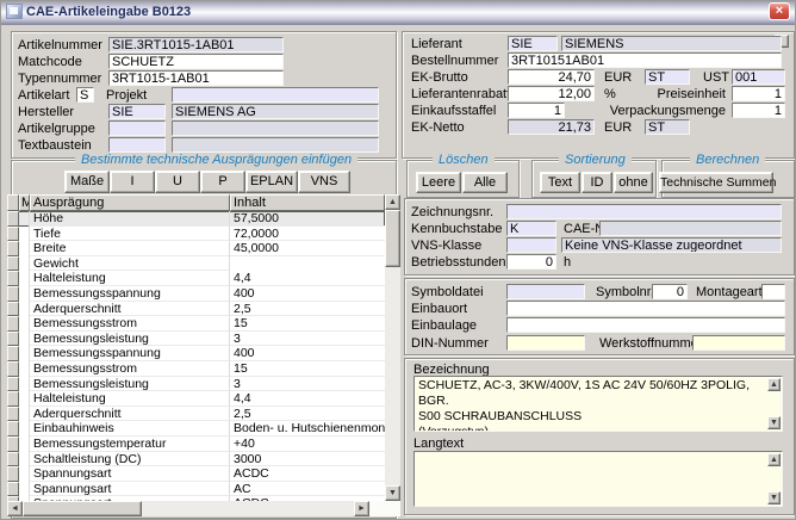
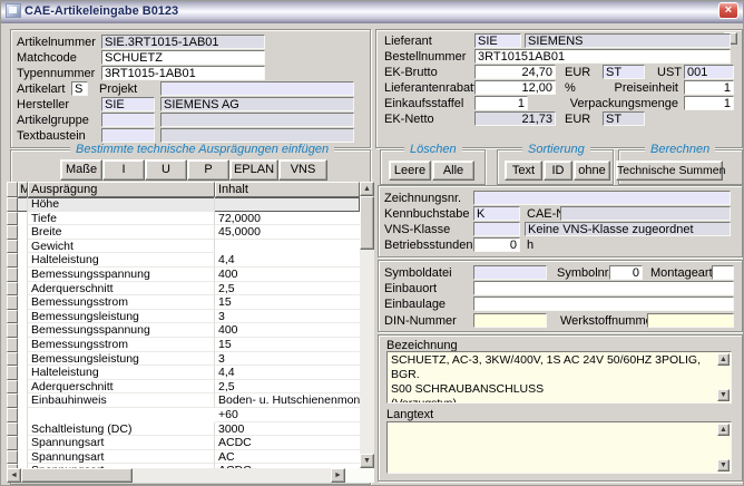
  CAE-Artikeleingabe B0123
  ×
  Artikelnummer
  SIE.3RT1015-1AB01
  Matchcode
  SCHUETZ
  Typennummer
  3RT1015-1AB01
  Artikelart
  S
  Projekt
  Hersteller
  SIE
  SIEMENS AG
  Artikelgruppe
  Textbaustein
  Lieferant
  SIE
  SIEMENS
  Bestellnummer
  3RT10151AB01
  EK-Brutto
  24,70
  EUR
  ST
  UST
  001
  Lieferantenrabat
  12,00
  %
  Preiseinheit
  1
  Einkaufsstaffel
  1
  Verpackungsmenge
  1
  EK-Netto
  21,73
  EUR
  ST
  Bestimmte technische Ausprägungen einfügen
  Maße
  I
  U
  P
  EPLAN
  VNS
  Löschen
  Leere
  Alle
  Sortierung
  Text
  ID
  ohne
  Berechnen
  Technische Summen
  M
  Ausprägung
  Inhalt
  Höhe
- 57,5000
  Tiefe
  72,0000
  Breite
  45,0000
  Gewicht
  Halteleistung
  4,4
  Bemessungsspannung
  400
  Aderquerschnitt
  2,5
  Bemessungsstrom
  15
  Bemessungsleistung
  3
  Bemessungsspannung
  400
  Bemessungsstrom
  15
  Bemessungsleistung
  3
  Halteleistung
  4,4
  Aderquerschnitt
  2,5
  Einbauhinweis
  Boden- u. Hutschienenmon
- Bemessungstemperatur
- +40
+ +60
  Schaltleistung (DC)
  3000
  Spannungsart
  ACDC
  Spannungsart
  AC
  Zeichnungsnr.
  Kennbuchstabe
  K
  VNS-Klasse
  Keine VNS-Klasse zugeordnet
  Betriebsstunden
  0
  h
  Symboldatei
  Symbolnr
  0
  Montagear
  Einbauort
  Einbaulage
  DIN-Nummer
  Werkstoffnumm
  Bezeichnung
  SCHUETZ, AC-3, 3KW/400V, 1S AC 24V 50/60HZ 3POLIG, BGR.
  S00 SCHRAUBANSCHLUSS
  Langtext
